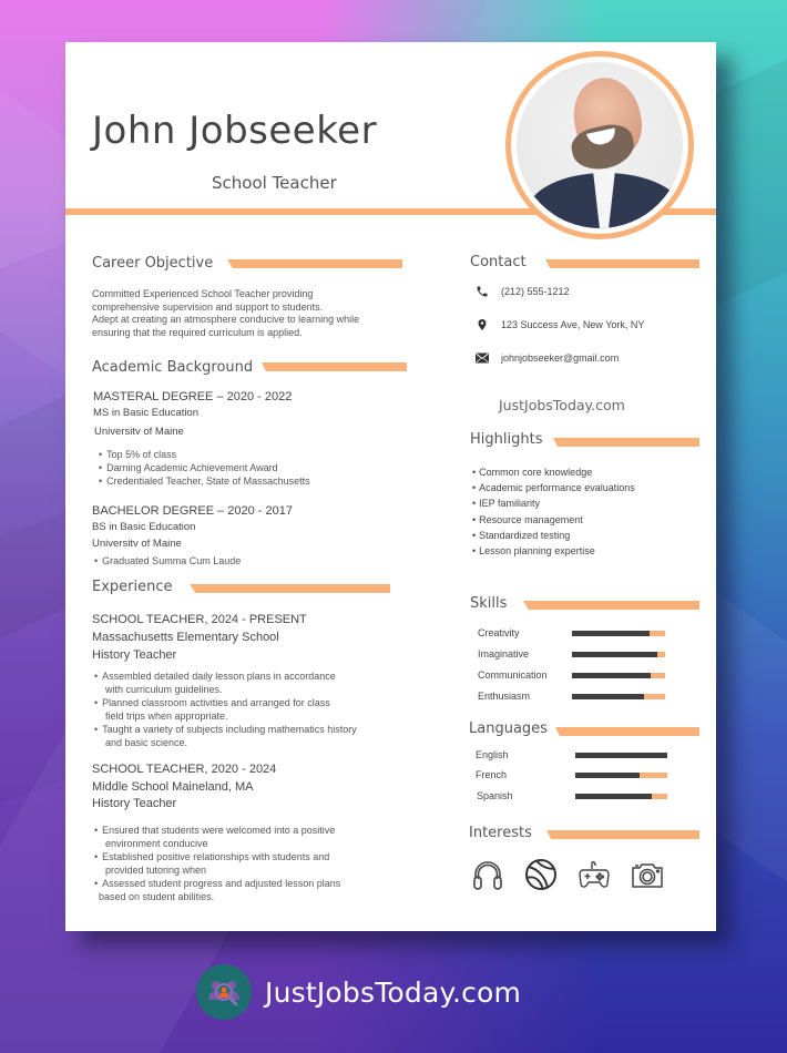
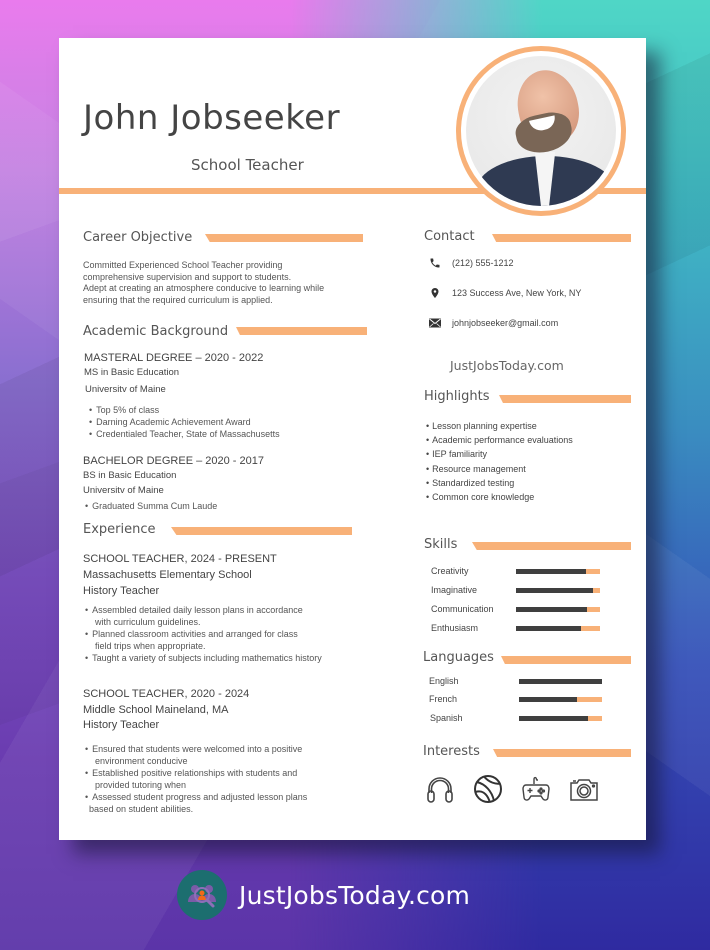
  John Jobseeker
  School Teacher
  Career Objective
  Committed Experienced School Teacher providing
  comprehensive supervision and support to students.
  Adept at creating an atmosphere conducive to learning while
  ensuring that the required curriculum is applied.
  Academic Background
  MASTERAL DEGREE – 2020 - 2022
  MS in Basic Education
  Universitv of Maine
  Top 5% of class
  Darning Academic Achievement Award
  Credentialed Teacher, State of Massachusetts
  BACHELOR DEGREE – 2020 - 2017
  BS in Basic Education
  Universitv of Maine
  Graduated Summa Cum Laude
  Experience
  SCHOOL TEACHER, 2024 - PRESENT
  Massachusetts Elementary School
  History Teacher
  Assembled detailed daily lesson plans in accordance
  with curriculum guidelines.
  Planned classroom activities and arranged for class
  field trips when appropriate.
  Taught a variety of subjects including mathematics history
- and basic science.
  SCHOOL TEACHER, 2020 - 2024
  Middle School Maineland, MA
  History Teacher
  Ensured that students were welcomed into a positive
  environment conducive
  Established positive relationships with students and
  provided tutoring when
  Assessed student progress and adjusted lesson plans
  based on student abilities.
  Contact
  (212) 555-1212
  123 Success Ave, New York, NY
  johnjobseeker@gmail.com
  JustJobsToday.com
  Highlights
- Common core knowledge
+ Lesson planning expertise
  Academic performance evaluations
  IEP familiarity
  Resource management
  Standardized testing
- Lesson planning expertise
+ Common core knowledge
  Skills
  Creativity
  Imaginative
  Communication
  Enthusiasm
  Languages
  English
  French
  Spanish
  Interests
  JustJobsToday.com
